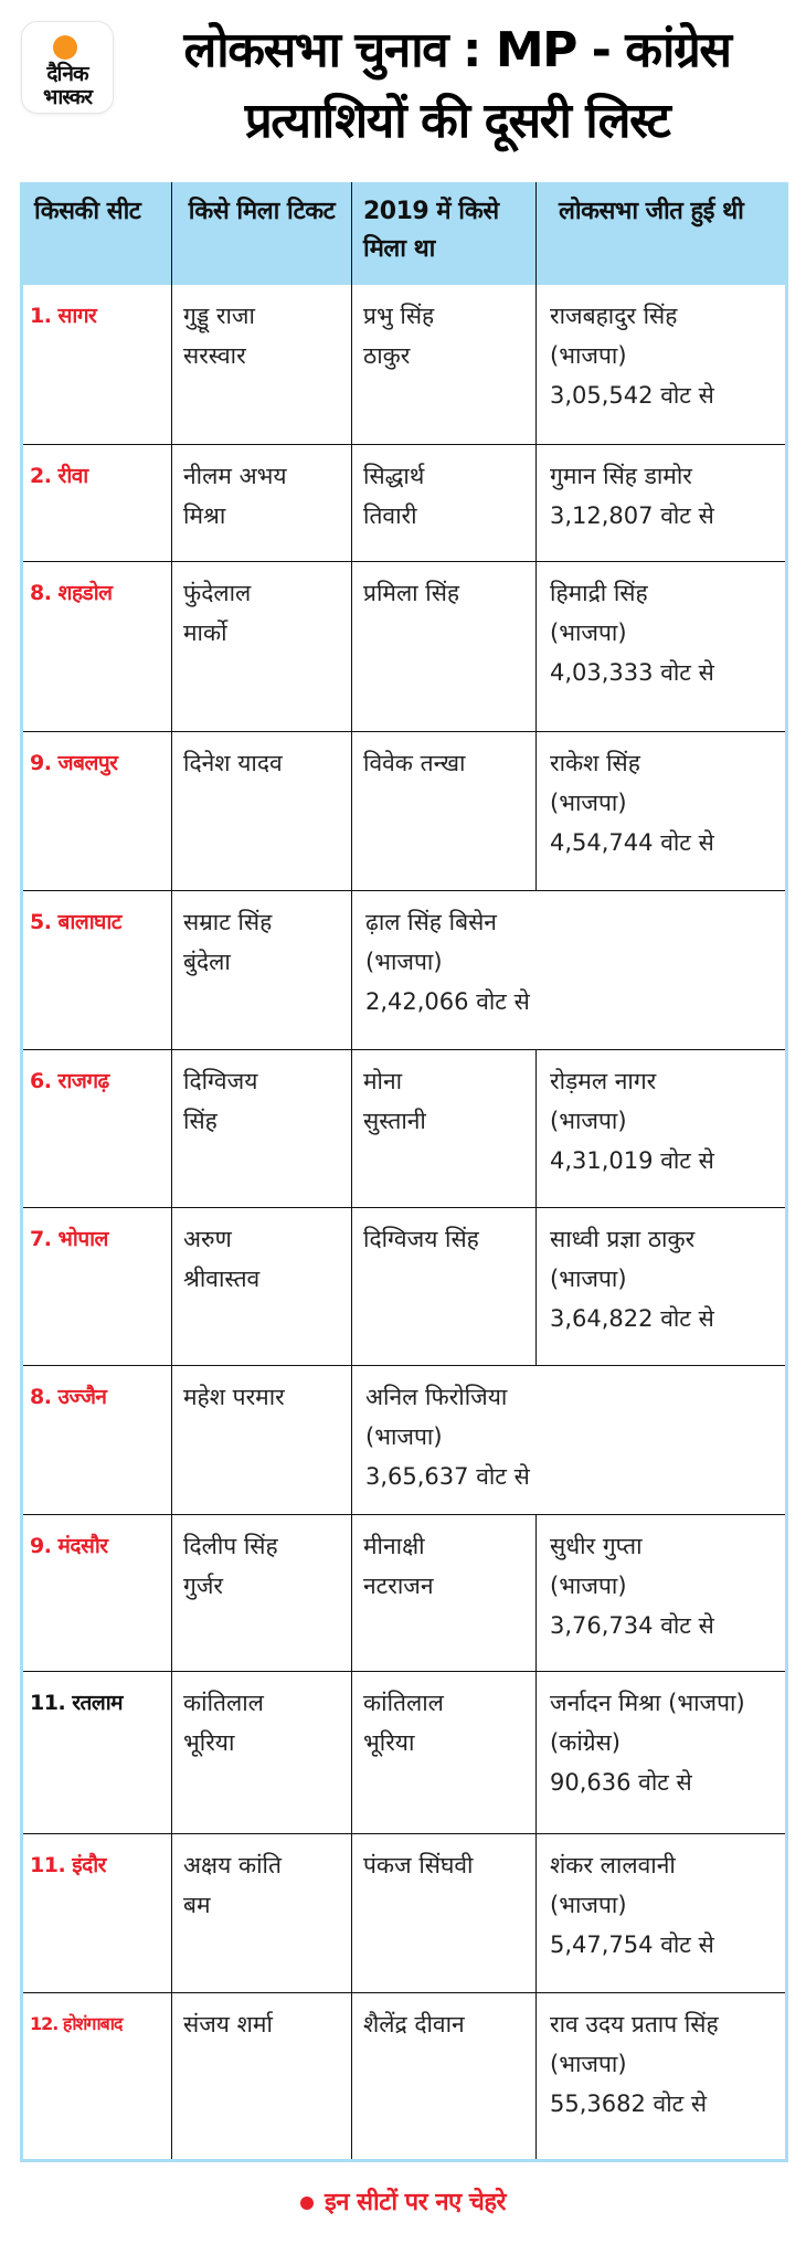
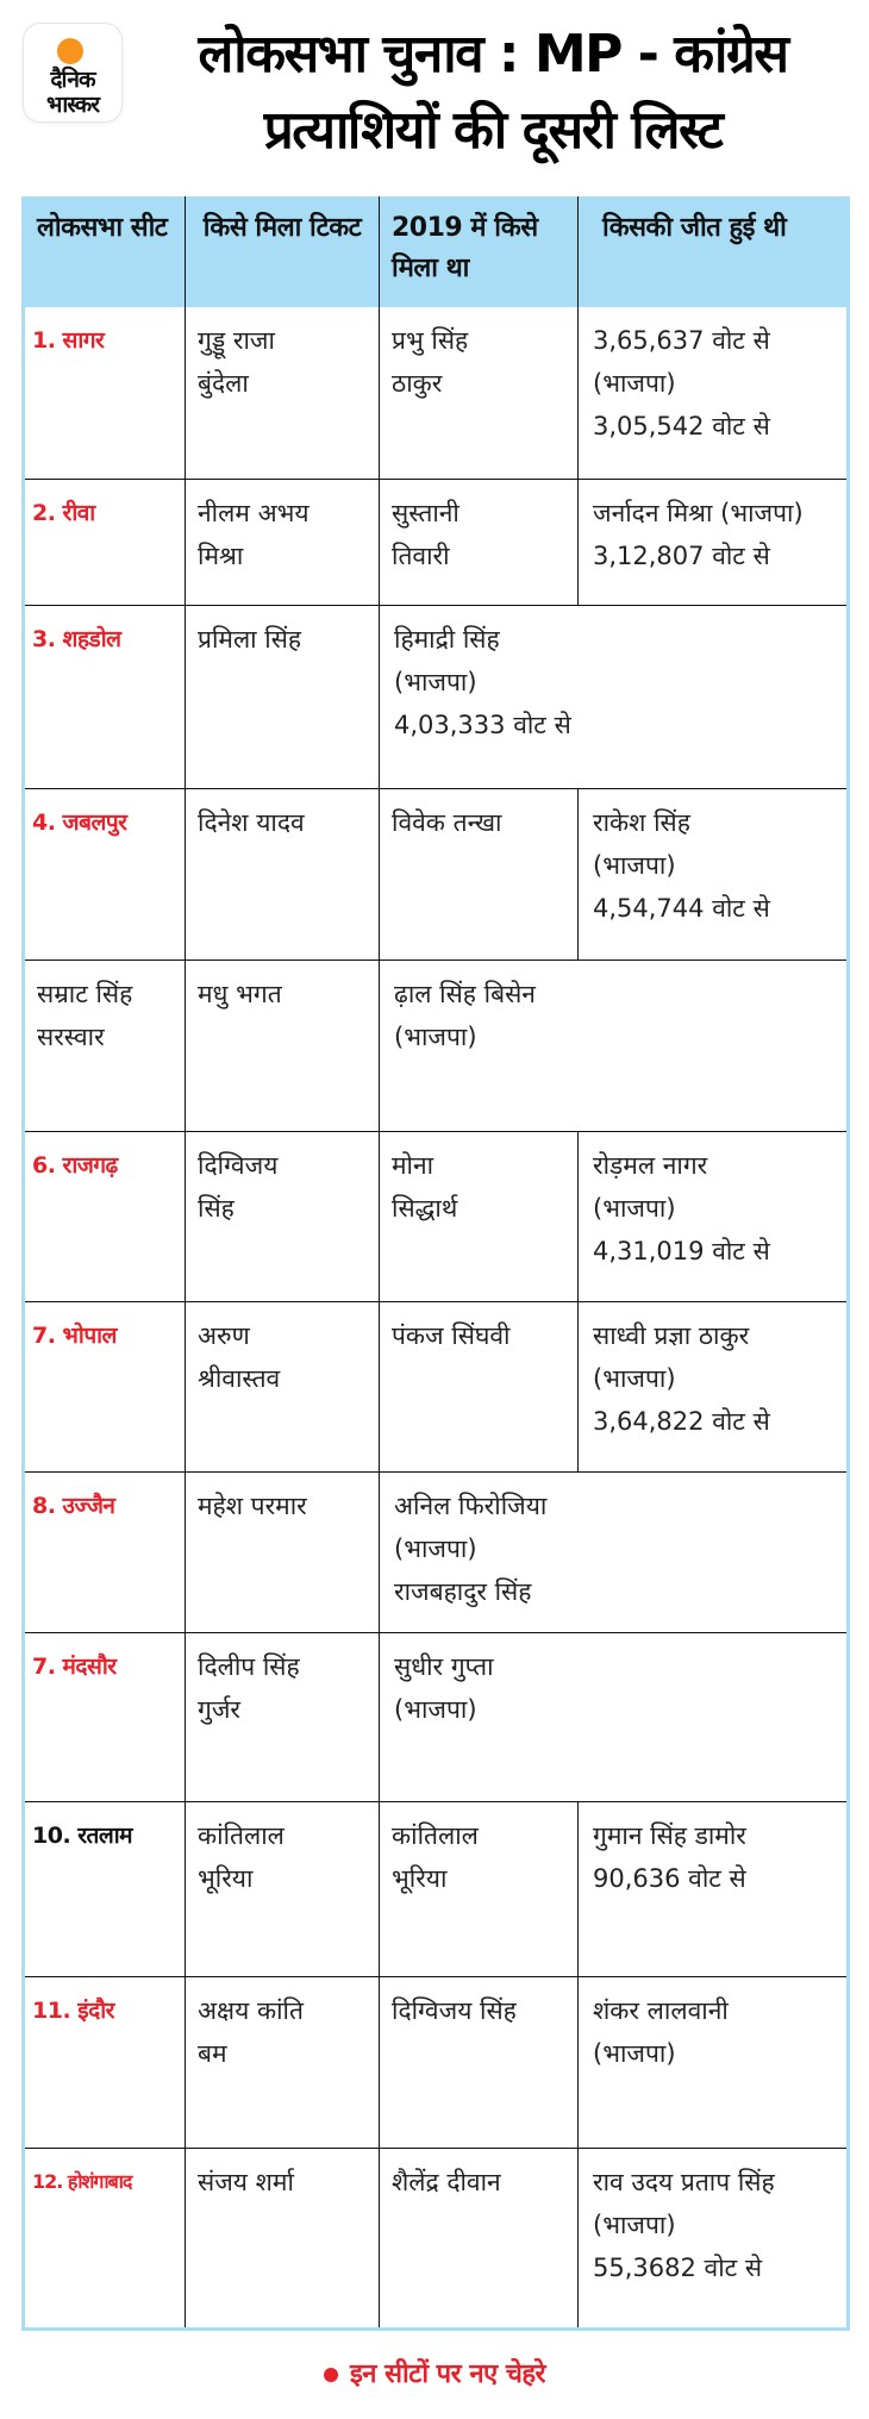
  दैनिक
  भास्कर
  लोकसभा चुनाव : MP - कांग्रेस
  प्रत्याशियों की दूसरी लिस्ट
- किसकी सीट
+ लोकसभा सीट
  किसे मिला टिकट
  2019 में किसे मिला था
- लोकसभा जीत हुई थी
+ किसकी जीत हुई थी
  1. सागर
  गुड्डू राजा
- सरस्वार
+ बुंदेला
  प्रभु सिंह
  ठाकुर
- राजबहादुर सिंह
+ 3,65,637 वोट से
  (भाजपा)
  3,05,542 वोट से
  2. रीवा
  नीलम अभय
  मिश्रा
- सिद्धार्थ
+ सुस्तानी
  तिवारी
- गुमान सिंह डामोर
+ जर्नादन मिश्रा (भाजपा)
  3,12,807 वोट से
- 8. शहडोल
+ 3. शहडोल
- फुंदेलाल
- मार्को
  प्रमिला सिंह
  हिमाद्री सिंह
  (भाजपा)
  4,03,333 वोट से
- 9. जबलपुर
+ 4. जबलपुर
  दिनेश यादव
  विवेक तन्खा
  राकेश सिंह
  (भाजपा)
  4,54,744 वोट से
- 5. बालाघाट
  सम्राट सिंह
- बुंदेला
+ सरस्वार
+ मधु भगत
  ढ़ाल सिंह बिसेन
  (भाजपा)
- 2,42,066 वोट से
  6. राजगढ़
  दिग्विजय
  सिंह
  मोना
- सुस्तानी
+ सिद्धार्थ
  रोड़मल नागर
  (भाजपा)
  4,31,019 वोट से
  7. भोपाल
  अरुण
  श्रीवास्तव
- दिग्विजय सिंह
+ पंकज सिंघवी
  साध्वी प्रज्ञा ठाकुर
  (भाजपा)
  3,64,822 वोट से
  8. उज्जैन
  महेश परमार
  अनिल फिरोजिया
  (भाजपा)
- 3,65,637 वोट से
+ राजबहादुर सिंह
- 9. मंदसौर
+ 7. मंदसौर
  दिलीप सिंह
  गुर्जर
- मीनाक्षी
- नटराजन
  सुधीर गुप्ता
  (भाजपा)
- 3,76,734 वोट से
- 11. रतलाम
+ 10. रतलाम
  कांतिलाल
  भूरिया
  कांतिलाल
  भूरिया
- जर्नादन मिश्रा (भाजपा)
+ गुमान सिंह डामोर
- (कांग्रेस)
  90,636 वोट से
  11. इंदौर
  अक्षय कांति
  बम
- पंकज सिंघवी
+ दिग्विजय सिंह
  शंकर लालवानी
  (भाजपा)
- 5,47,754 वोट से
  12. होशंगाबाद
  संजय शर्मा
  शैलेंद्र दीवान
  राव उदय प्रताप सिंह
  (भाजपा)
  55,3682 वोट से
  इन सीटों पर नए चेहरे
